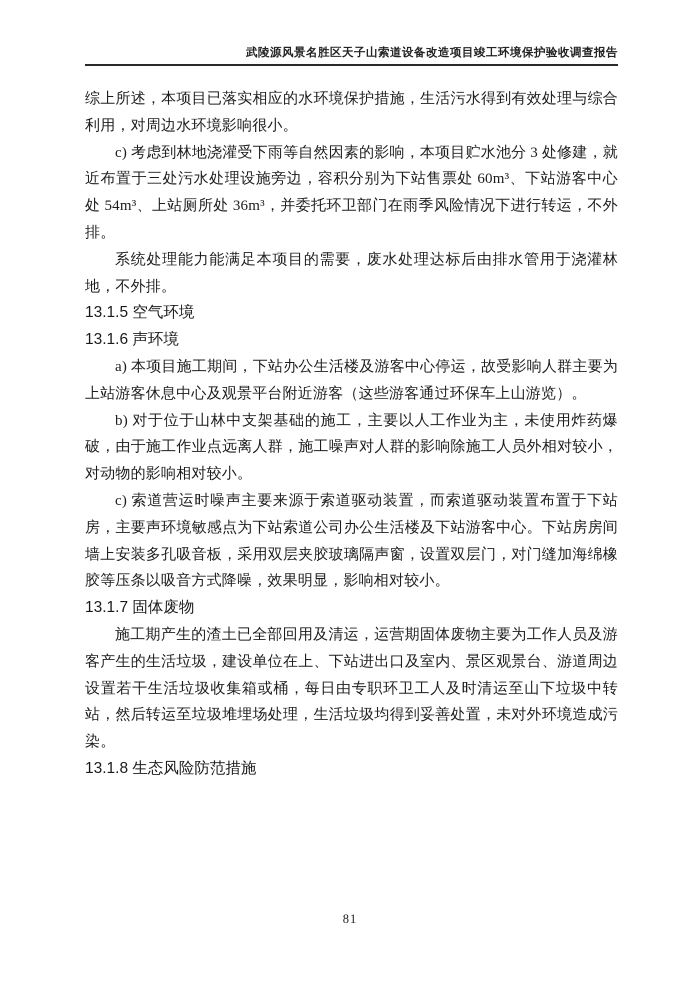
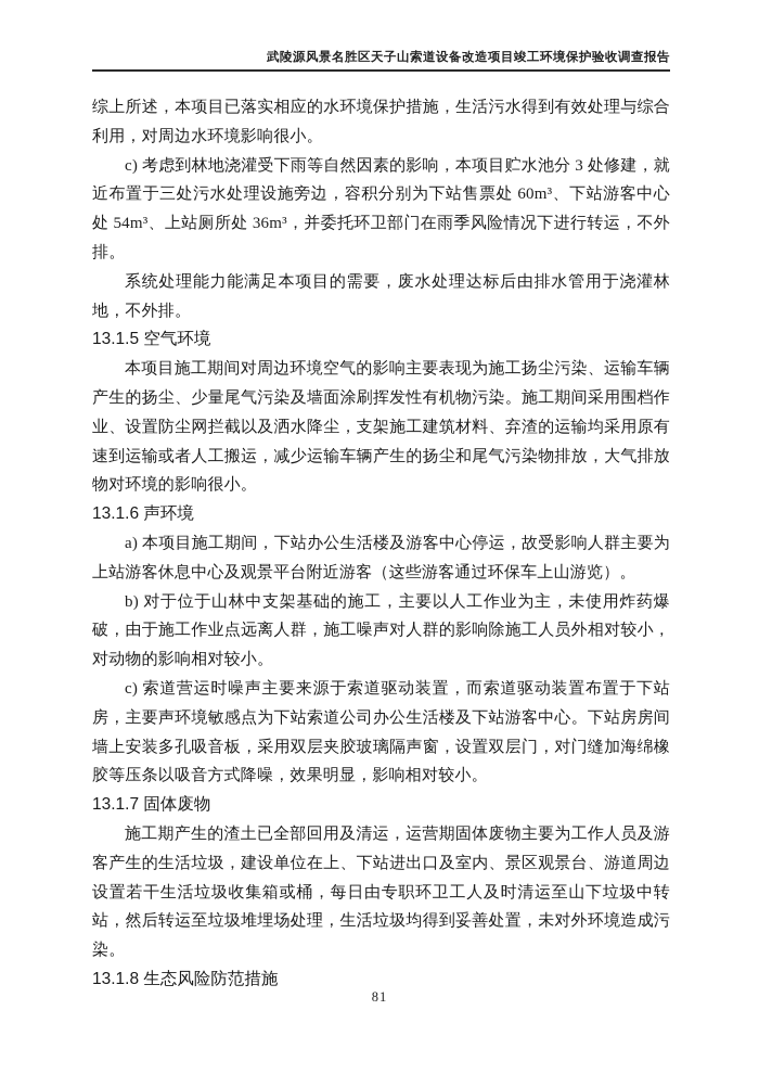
  武陵源风景名胜区天子山索道设备改造项目竣工环境保护验收调查报告
  综上所述，本项目已落实相应的水环境保护措施，生活污水得到有效处理与综合利用，对周边水环境影响很小。
  c) 考虑到林地浇灌受下雨等自然因素的影响，本项目贮水池分 3 处修建，就近布置于三处污水处理设施旁边，容积分别为下站售票处 60m³、下站游客中心处 54m³、上站厕所处 36m³，并委托环卫部门在雨季风险情况下进行转运，不外排。
  系统处理能力能满足本项目的需要，废水处理达标后由排水管用于浇灌林地，不外排。
  13.1.5 空气环境
+ 本项目施工期间对周边环境空气的影响主要表现为施工扬尘污染、运输车辆产生的扬尘、少量尾气污染及墙面涂刷挥发性有机物污染。施工期间采用围档作业、设置防尘网拦截以及洒水降尘，支架施工建筑材料、弃渣的运输均采用原有速到运输或者人工搬运，减少运输车辆产生的扬尘和尾气污染物排放，大气排放物对环境的影响很小。
  13.1.6 声环境
  a) 本项目施工期间，下站办公生活楼及游客中心停运，故受影响人群主要为上站游客休息中心及观景平台附近游客（这些游客通过环保车上山游览）。
  b) 对于位于山林中支架基础的施工，主要以人工作业为主，未使用炸药爆破，由于施工作业点远离人群，施工噪声对人群的影响除施工人员外相对较小，对动物的影响相对较小。
  c) 索道营运时噪声主要来源于索道驱动装置，而索道驱动装置布置于下站房，主要声环境敏感点为下站索道公司办公生活楼及下站游客中心。下站房房间墙上安装多孔吸音板，采用双层夹胶玻璃隔声窗，设置双层门，对门缝加海绵橡胶等压条以吸音方式降噪，效果明显，影响相对较小。
  13.1.7 固体废物
  施工期产生的渣土已全部回用及清运，运营期固体废物主要为工作人员及游客产生的生活垃圾，建设单位在上、下站进出口及室内、景区观景台、游道周边设置若干生活垃圾收集箱或桶，每日由专职环卫工人及时清运至山下垃圾中转站，然后转运至垃圾堆埋场处理，生活垃圾均得到妥善处置，未对外环境造成污染。
  13.1.8 生态风险防范措施
  81
